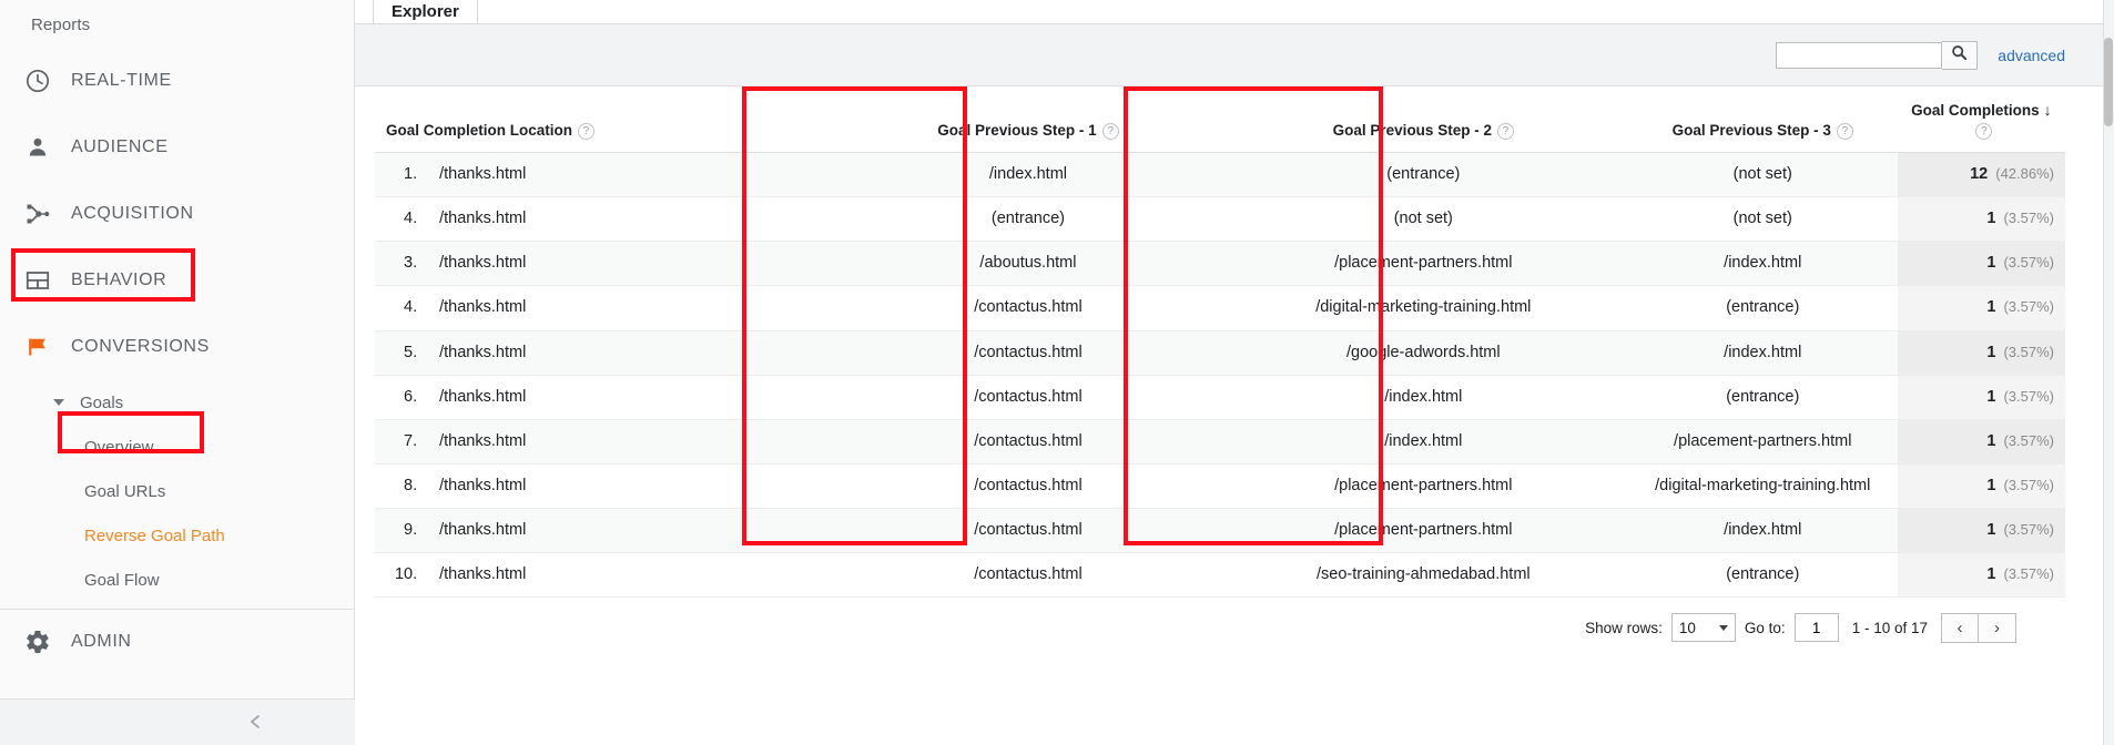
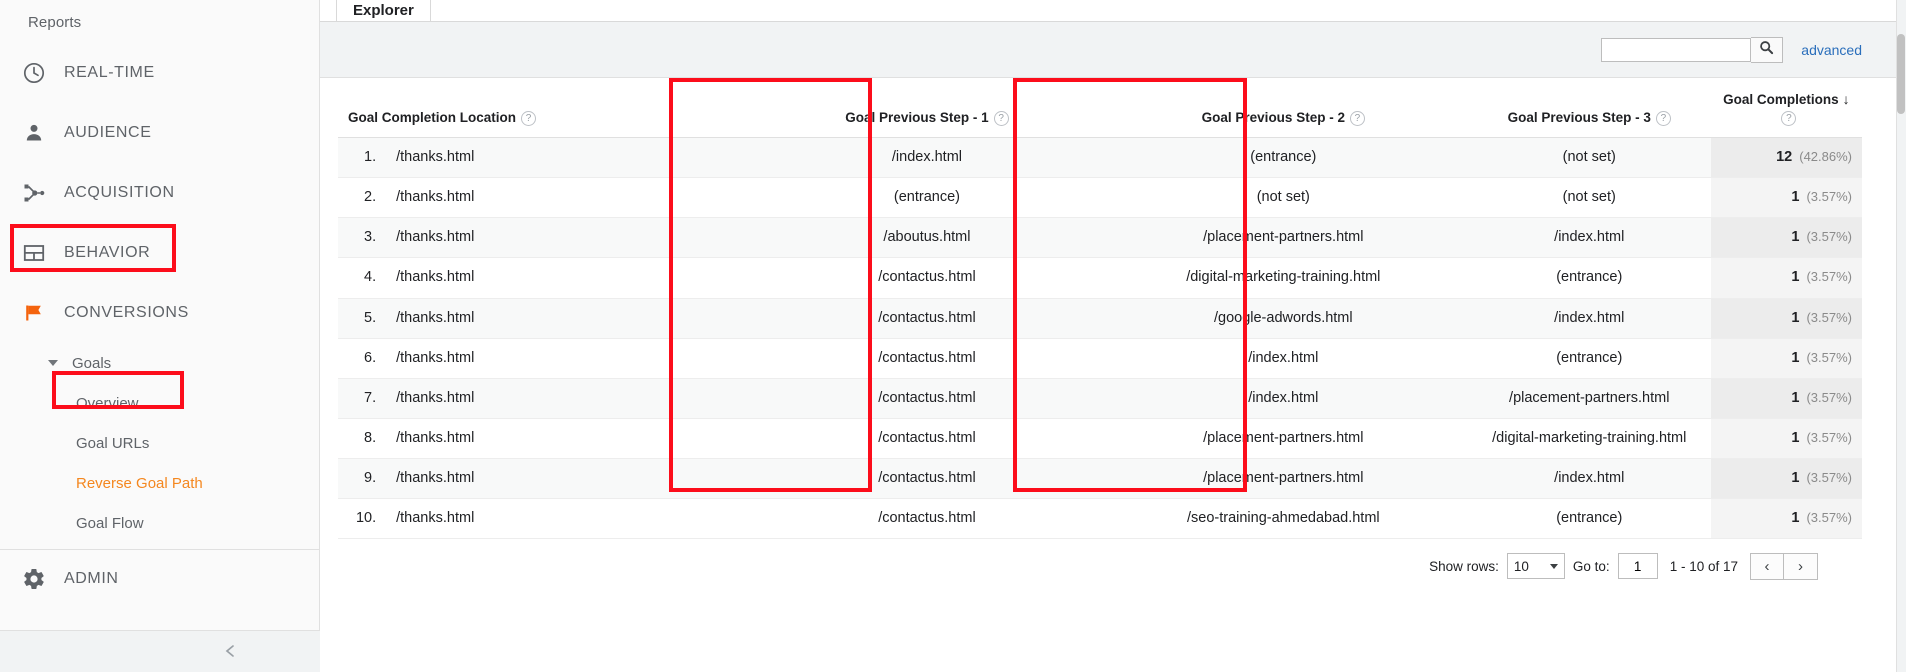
  Reports
  REAL-TIME
  AUDIENCE
  ACQUISITION
  BEHAVIOR
  CONVERSIONS
  Goals
  Overview
  Goal URLs
  Reverse Goal Path
  Goal Flow
  ADMIN
  Explorer
  advanced
  Goal Completion Location ?	Goal Previous Step - 1 ?	Goal Previous Step - 2 ?	Goal Previous Step - 3 ?	Goal Completions ↓ ?
  1.	/thanks.html	/index.html	(entrance)	(not set)	12 (42.86%)
- 4.	/thanks.html	(entrance)	(not set)	(not set)	1 (3.57%)
+ 2.	/thanks.html	(entrance)	(not set)	(not set)	1 (3.57%)
  3.	/thanks.html	/aboutus.html	/placement-partners.html	/index.html	1 (3.57%)
  4.	/thanks.html	/contactus.html	/digital-marketing-training.html	(entrance)	1 (3.57%)
  5.	/thanks.html	/contactus.html	/google-adwords.html	/index.html	1 (3.57%)
  6.	/thanks.html	/contactus.html	/index.html	(entrance)	1 (3.57%)
  7.	/thanks.html	/contactus.html	/index.html	/placement-partners.html	1 (3.57%)
  8.	/thanks.html	/contactus.html	/placement-partners.html	/digital-marketing-training.html	1 (3.57%)
  9.	/thanks.html	/contactus.html	/placement-partners.html	/index.html	1 (3.57%)
  10.	/thanks.html	/contactus.html	/seo-training-ahmedabad.html	(entrance)	1 (3.57%)
  Show rows:
  10
  Go to:
  1
  1 - 10 of 17
  ‹
  ›
